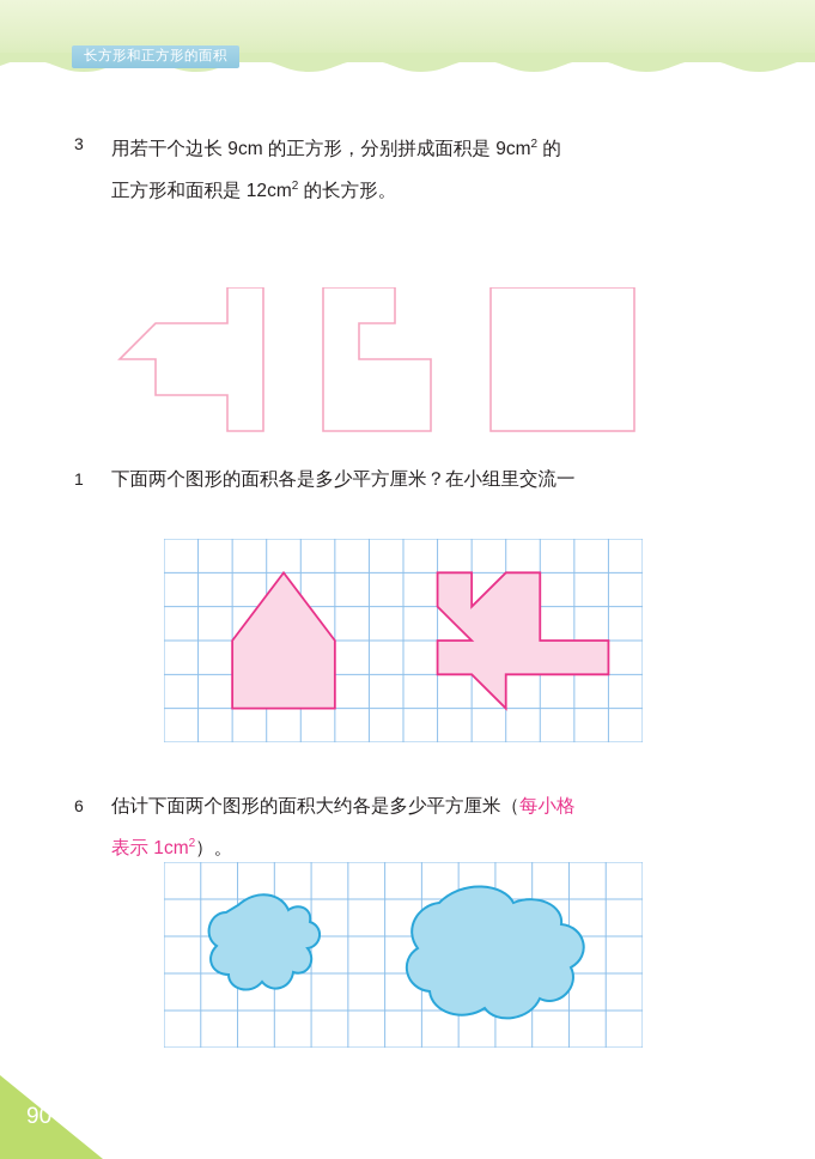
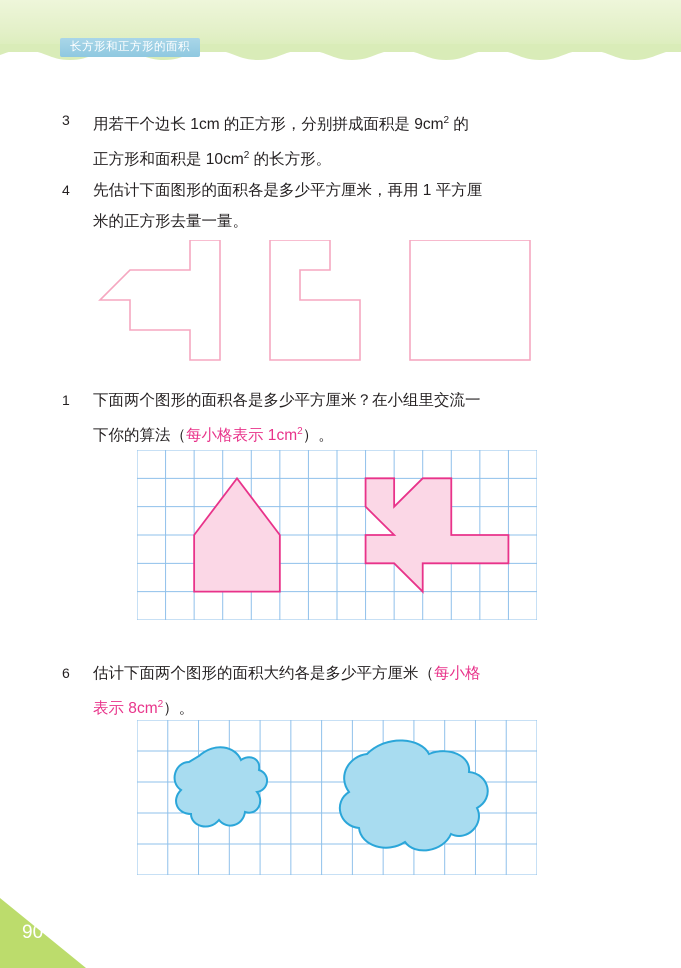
  长方形和正方形的面积
  3
- 用若干个边长 9cm 的正方形，分别拼成面积是 9cm2 的
+ 用若干个边长 1cm 的正方形，分别拼成面积是 9cm2 的
- 正方形和面积是 12cm2 的长方形。
+ 正方形和面积是 10cm2 的长方形。
+ 4
+ 先估计下面图形的面积各是多少平方厘米，再用 1 平方厘
+ 米的正方形去量一量。
  1
  下面两个图形的面积各是多少平方厘米？在小组里交流一
+ 下你的算法（每小格表示 1cm2）。
  6
  估计下面两个图形的面积大约各是多少平方厘米（每小格
- 表示 1cm2）。
+ 表示 8cm2）。
  90
